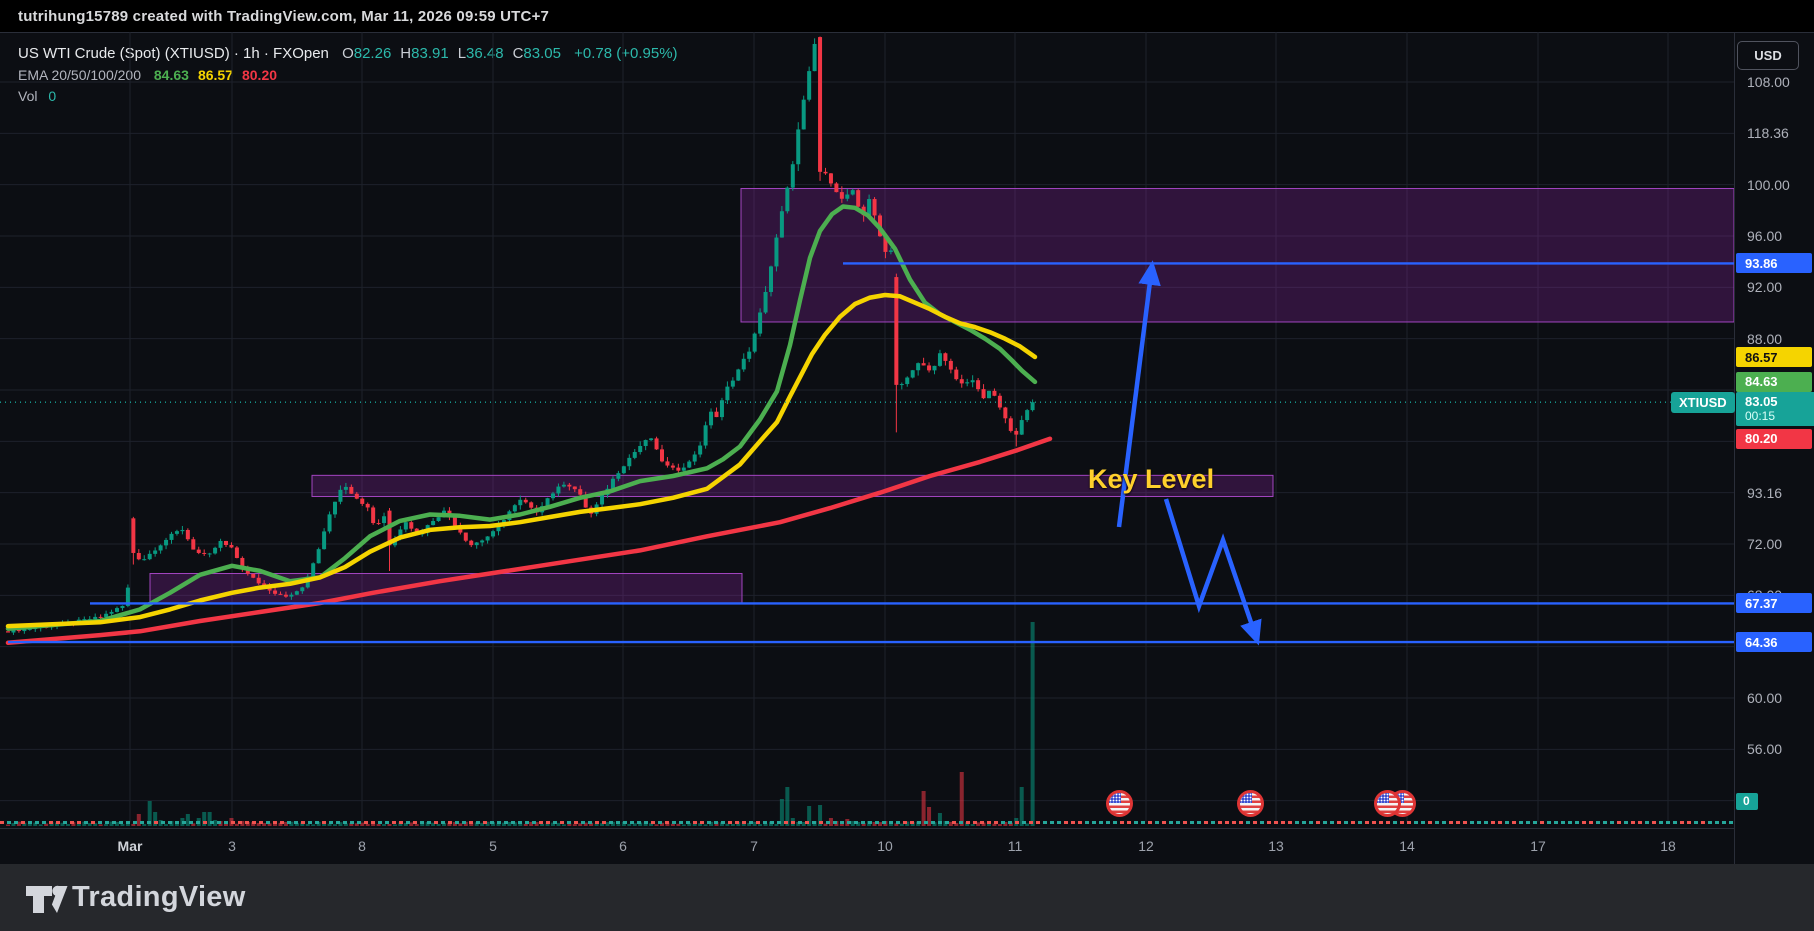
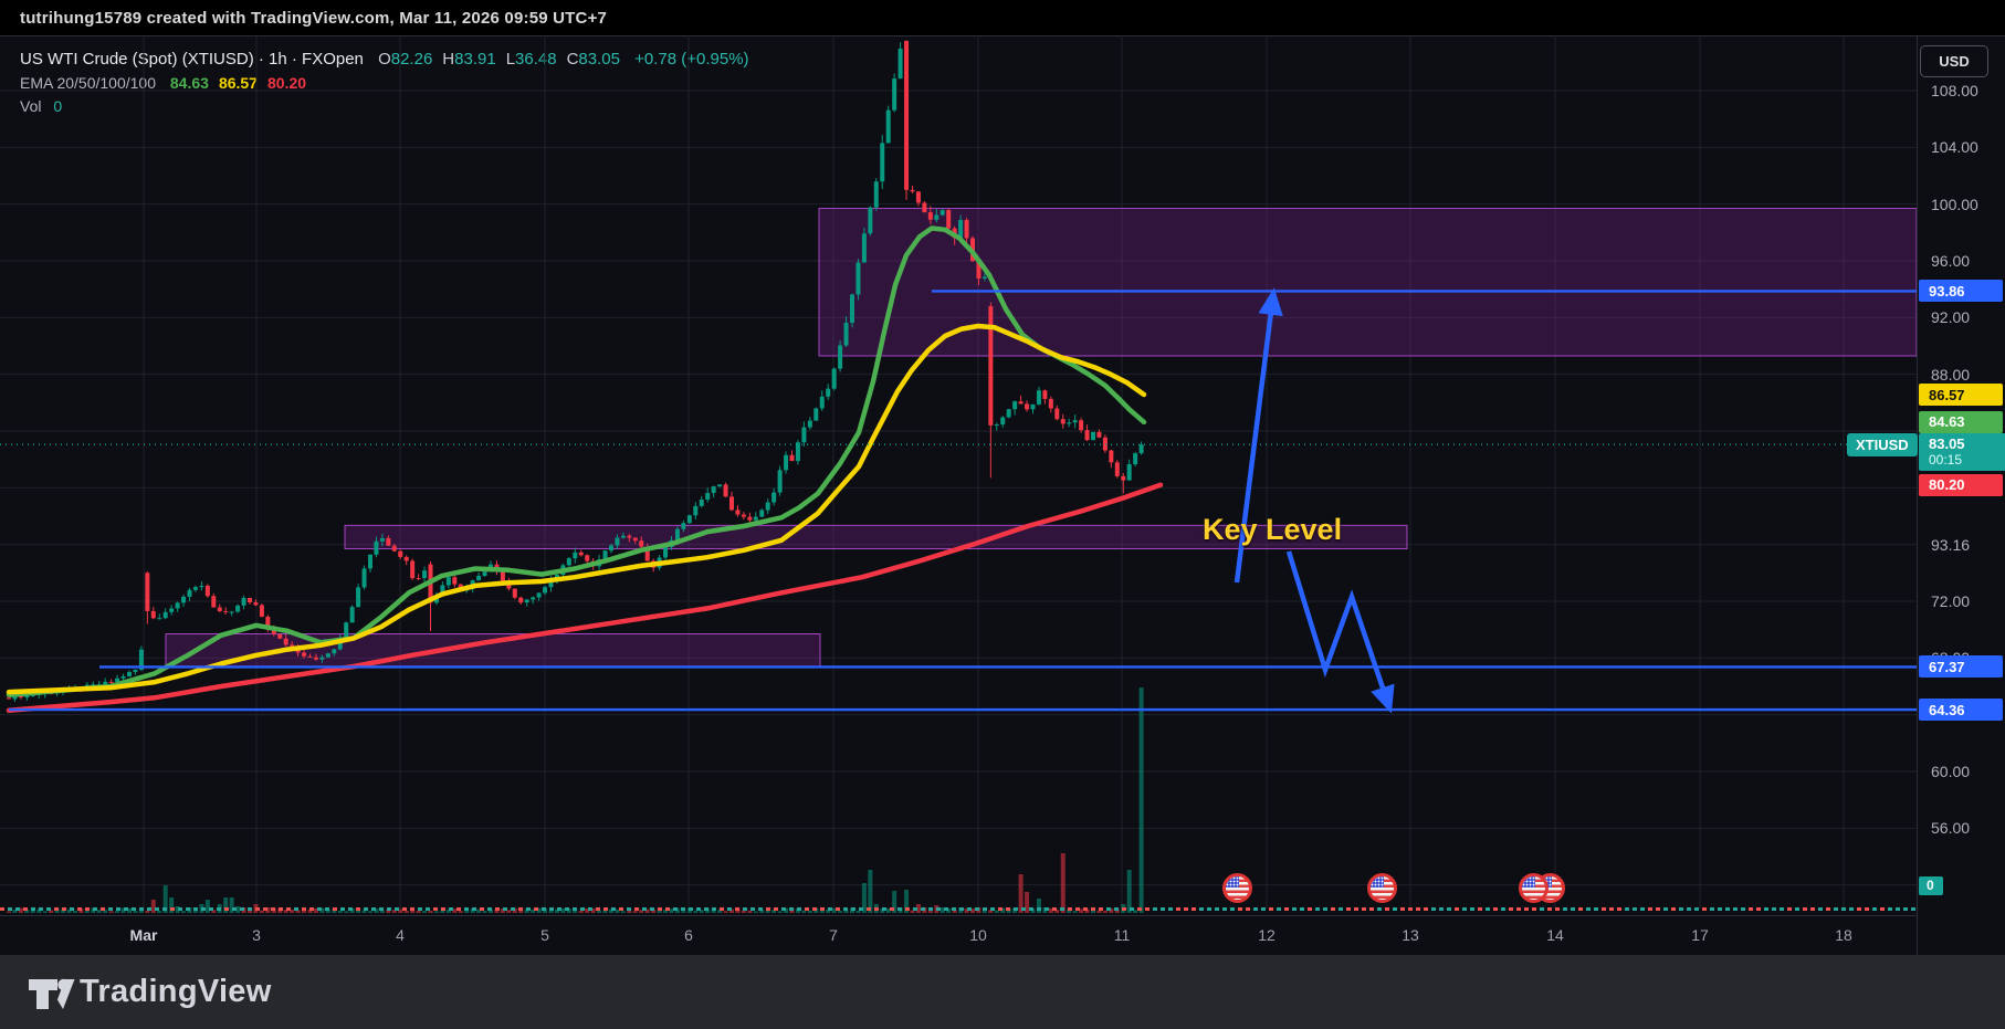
  tutrihung15789 created with TradingView.com, Mar 11, 2026 09:59 UTC+7
  US WTI Crude (pot) (XTIUSD) · 1h · FXOpen O82.26 H83.91 L36.48 C83.05 +0.78 (+0.95%)
- EMA 20/50/100/200 84.63 86.57 80.20
+ EMA 20/50/100/100 84.63 86.57 80.20
  Vol 0
  USD
  Key Level
  108.00
- 118.36
+ 104.00
  100.00
  96.00
  92.00
  88.00
  93.16
  72.00
  60.00
  56.00
  Mar
  3
- 8
+ 4
  5
  6
  7
  10
  11
  12
  13
  14
  17
  18
  93.86
  67.37
  64.36
  84.63
  86.57
  80.20
  83.05
  00:15
  XTIUSD
  0
  TradingView
